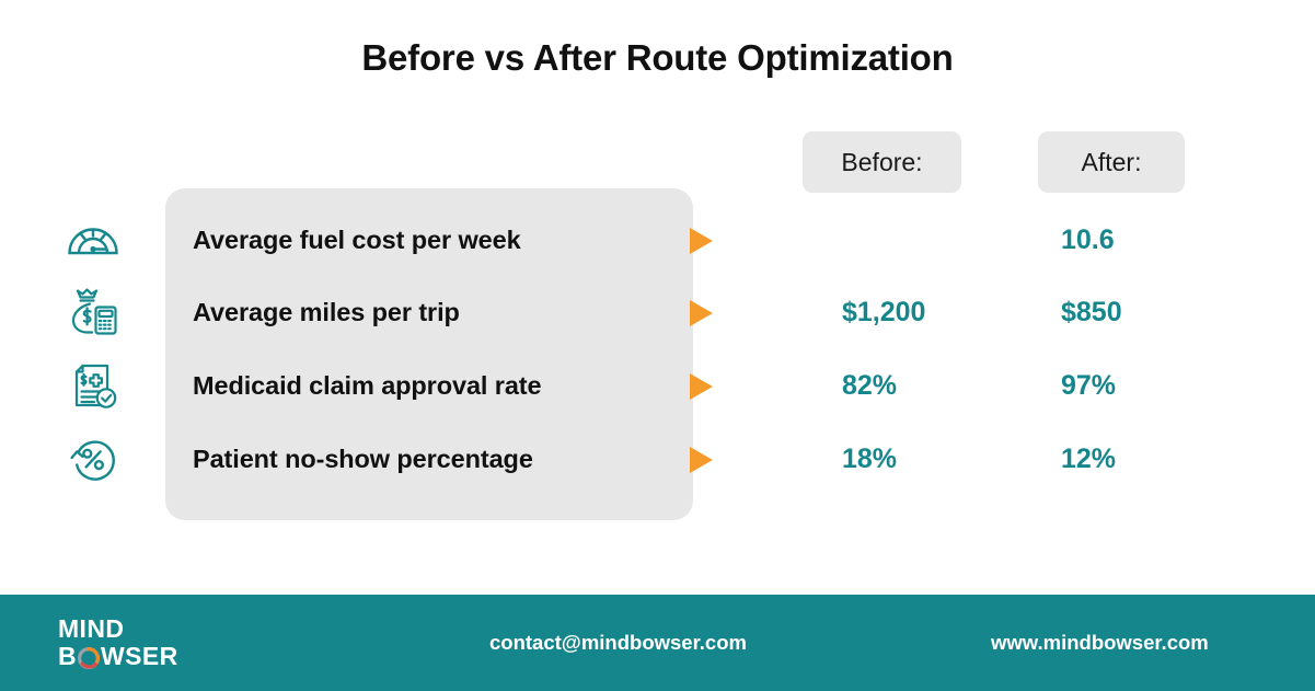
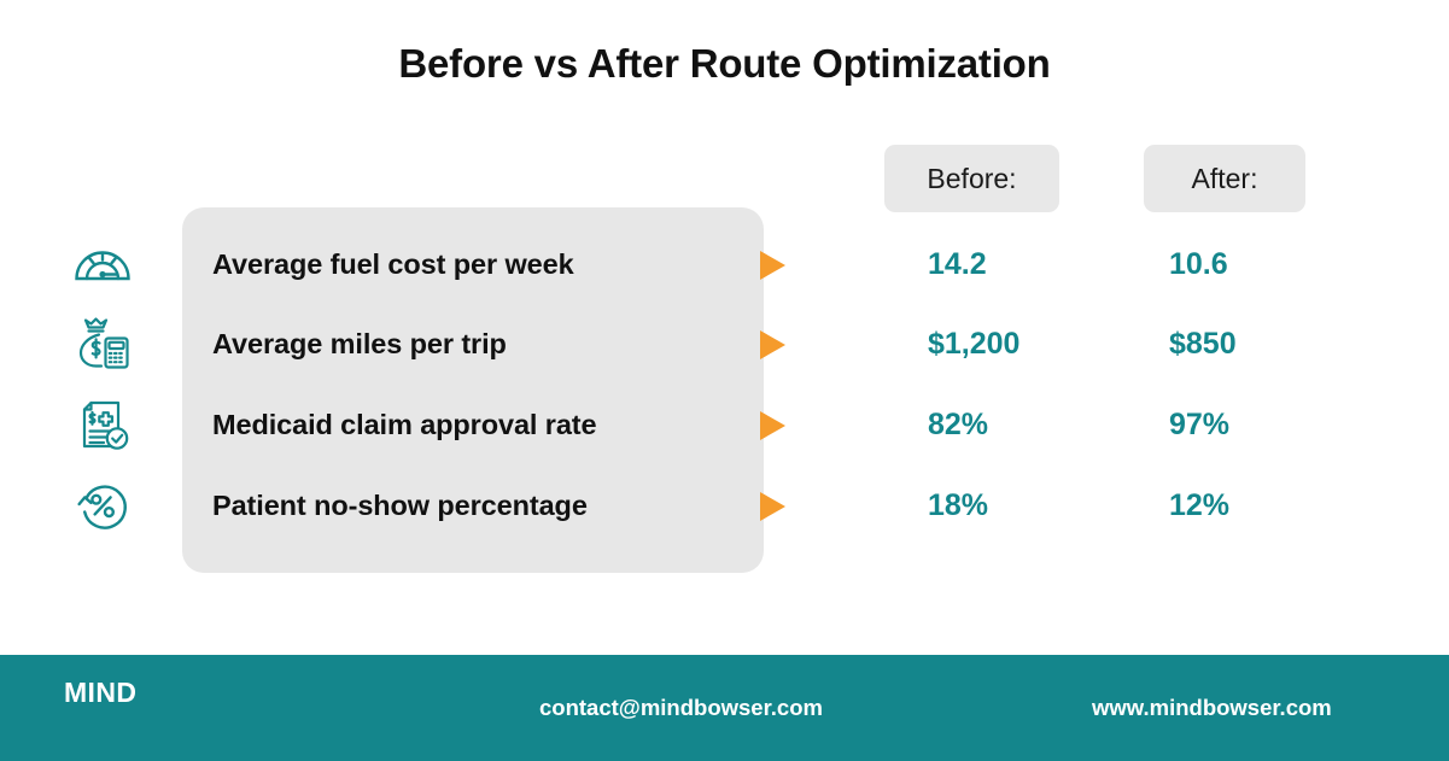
  Before vs After Route Optimization
  Before:
  After:
  Average fuel cost per week
+ 14.2
  10.6
  Average miles per trip
  $1,200
  $850
  Medicaid claim approval rate
  82%
  97%
  Patient no-show percentage
  18%
  12%
  MIND
- B
- WSER
  contact@mindbowser.com
  www.mindbowser.com
